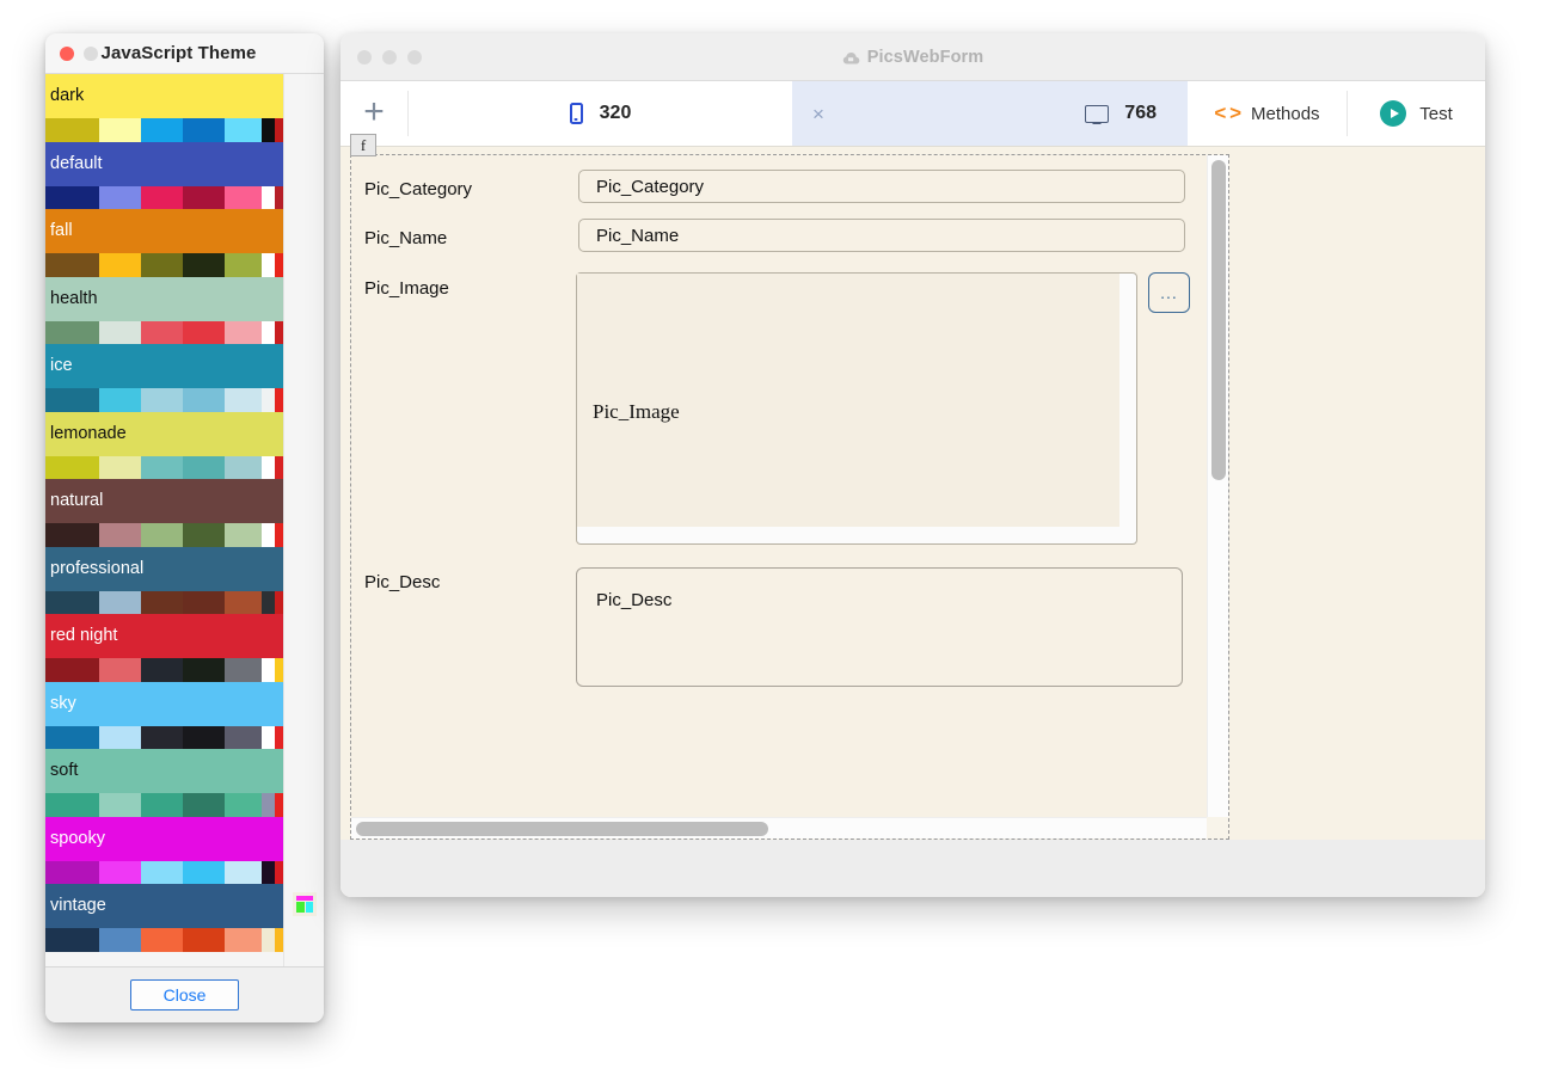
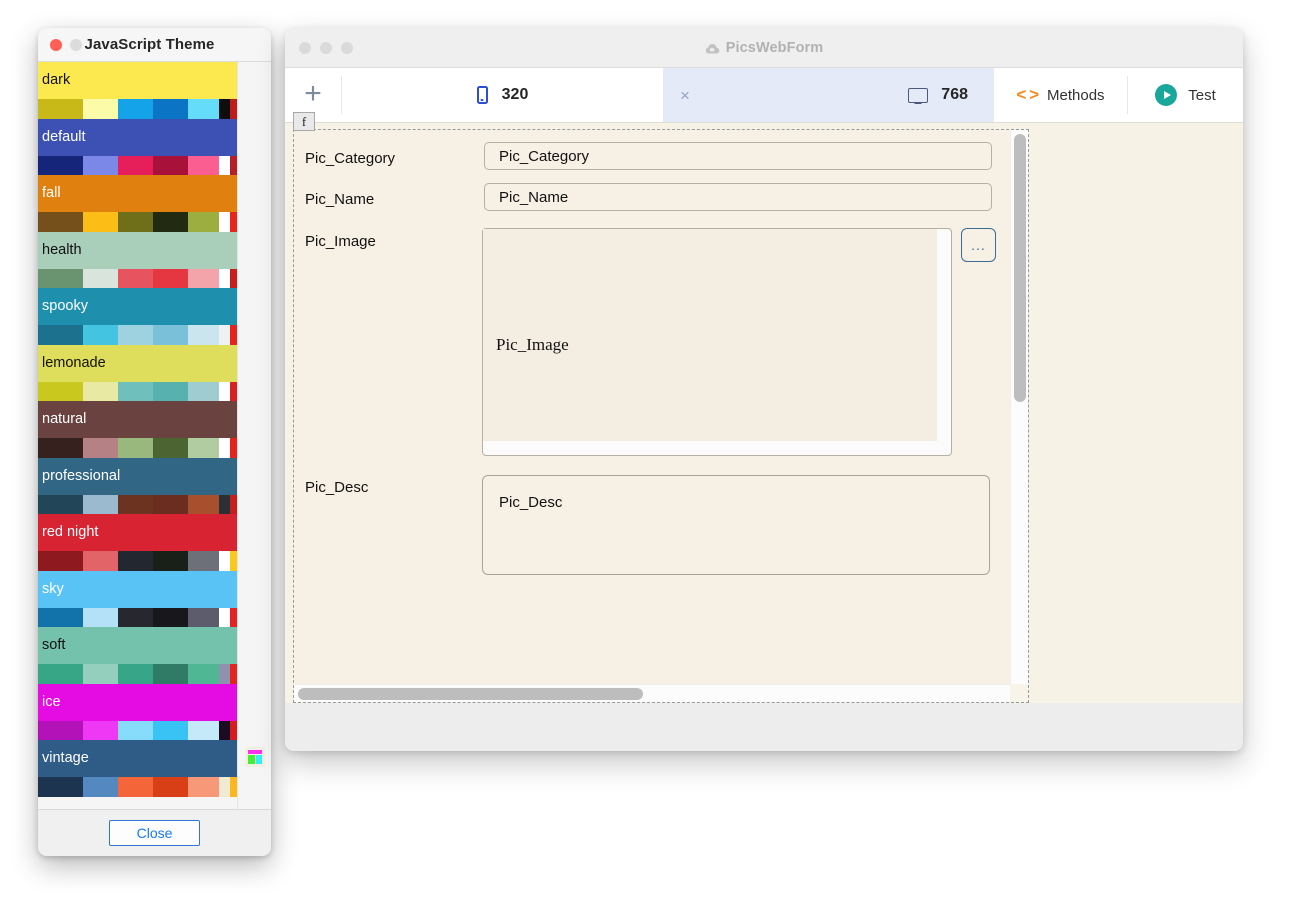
  JavaScript Theme
  dark
  default
  fall
  health
- ice
+ spooky
  lemonade
  natural
  professional
  red night
  sky
  soft
- spooky
+ ice
  vintage
  Close
  PicsWebForm
  +
  320
  ×
  768
  < >
  Methods
  Test
  f
  Pic_Category
  Pic_Category
  Pic_Name
  Pic_Name
  Pic_Image
  Pic_Image
  ...
  Pic_Desc
  Pic_Desc
